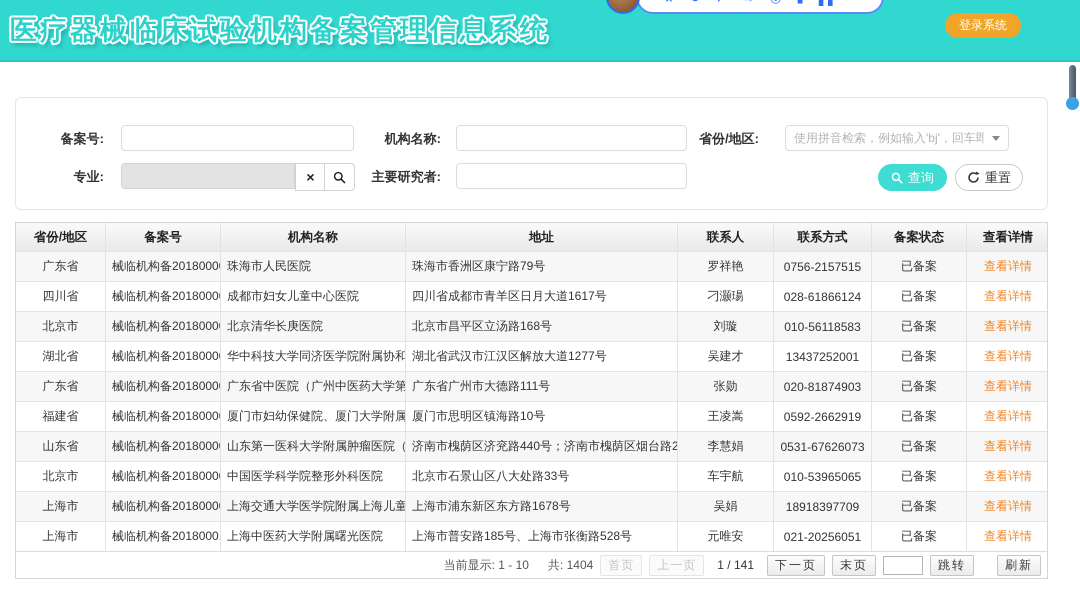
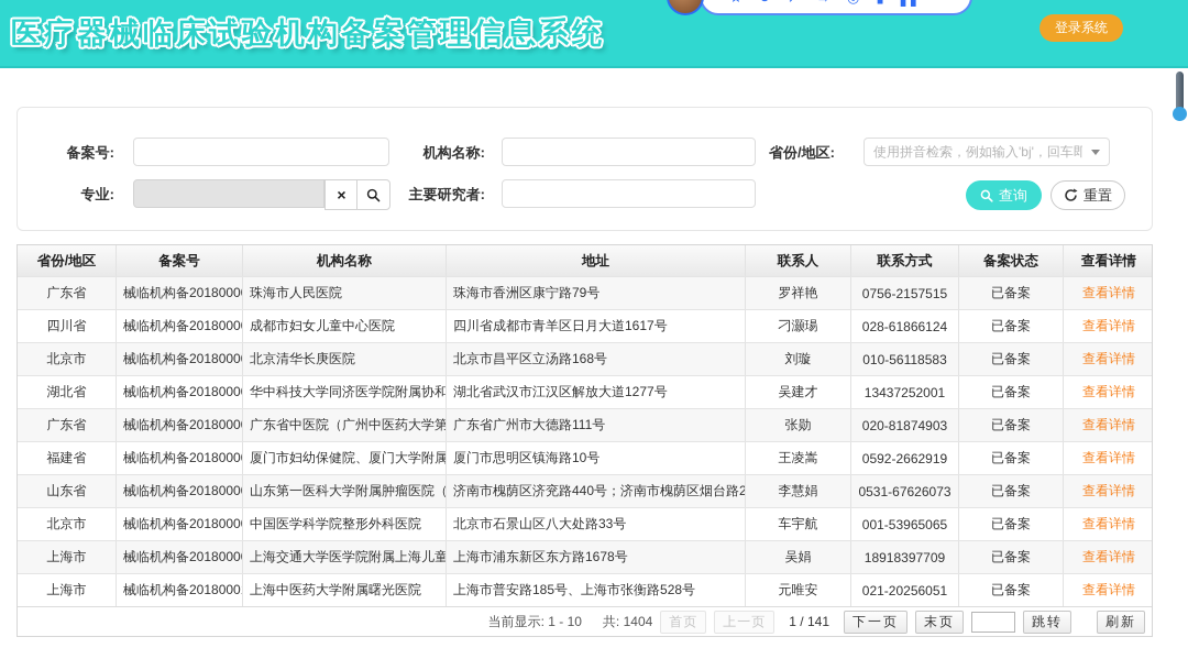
  医疗器械临床试验机构备案管理信息系统
  登录系统
  备案号:
  机构名称:
  省份/地区:
  使用拼音检索，例如输入'bj'，回车即
  专业:
  ×
  主要研究者:
  查询
  重置
  省份/地区
  备案号
  机构名称
  地址
  联系人
  联系方式
  备案状态
  查看详情
  广东省
  械临机构备2018000
  珠海市人民医院
  珠海市香洲区康宁路79号
  罗祥艳
  0756-2157515
  已备案
  查看详情
  四川省
  械临机构备2018000
  成都市妇女儿童中心医院
  四川省成都市青羊区日月大道1617号
  刁灏瑒
  028-61866124
  已备案
  查看详情
  北京市
  械临机构备2018000
  北京清华长庚医院
  北京市昌平区立汤路168号
  刘璇
  010-56118583
  已备案
  查看详情
  湖北省
  械临机构备2018000
  华中科技大学同济医学院附属协和
  湖北省武汉市江汉区解放大道1277号
  吴建才
  13437252001
  已备案
  查看详情
  广东省
  械临机构备2018000
  广东省中医院（广州中医药大学第
  广东省广州市大德路111号
  张勋
  020-81874903
  已备案
  查看详情
  福建省
  械临机构备2018000
  厦门市妇幼保健院、厦门大学附属
  厦门市思明区镇海路10号
  王凌嵩
  0592-2662919
  已备案
  查看详情
  山东省
  械临机构备2018000
  山东第一医科大学附属肿瘤医院（
  济南市槐荫区济兖路440号；济南市槐荫区烟台路2
  李慧娟
  0531-67626073
  已备案
  查看详情
  北京市
  械临机构备2018000
  中国医学科学院整形外科医院
  北京市石景山区八大处路33号
  车宇航
- 010-53965065
+ 001-53965065
  已备案
  查看详情
  上海市
  械临机构备2018000
  上海交通大学医学院附属上海儿童
  上海市浦东新区东方路1678号
  吴娟
  18918397709
  已备案
  查看详情
  上海市
  械临机构备2018000
  上海中医药大学附属曙光医院
  上海市普安路185号、上海市张衡路528号
  元唯安
  021-20256051
  已备案
  查看详情
  当前显示: 1 - 10
  共: 1404
  首页
  上一页
  1 / 141
  下一页
  末页
  跳转
  刷新
